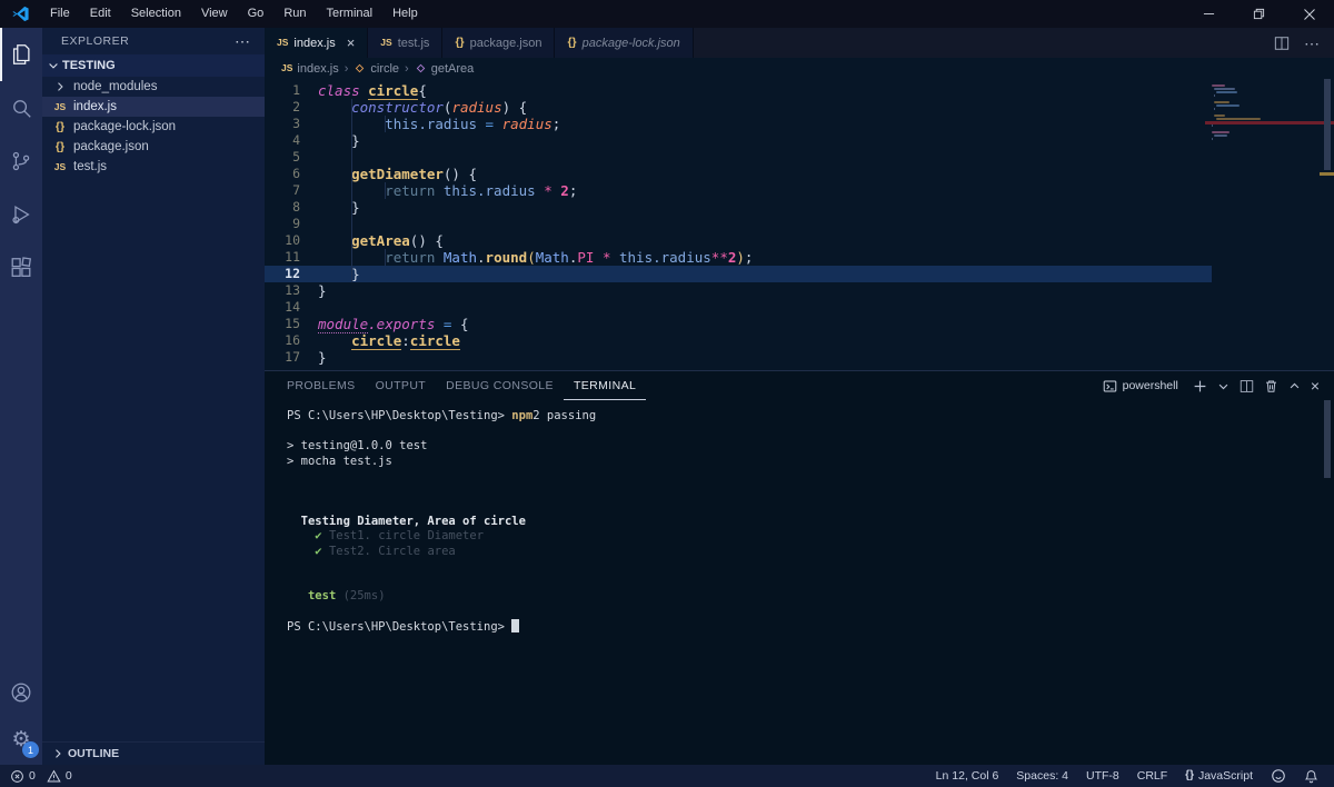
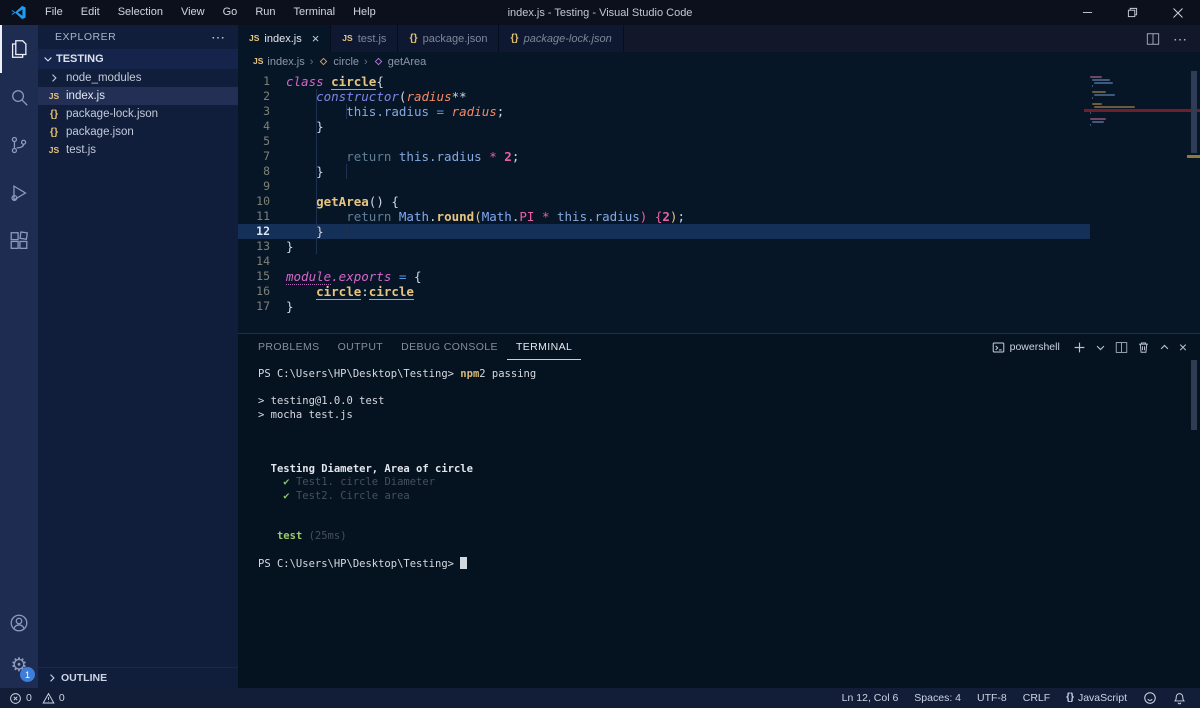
  File
  Edit
  Selection
  View
  Go
  Run
  Terminal
  Help
+ index.js - Testing - Visual Studio Code
  ⚙
  1
  EXPLORER
  ⋯
  TESTING
  node_modules
  JS
  index.js
  {}
  package-lock.json
  {}
  package.json
  JS
  test.js
  OUTLINE
  JS
  index.js
  ×
  JS
  test.js
  {}
  package.json
  {}
  package-lock.json
  ⋯
  JS
  index.js
  ›
  circle
  ›
  getArea
  1
  class circle{
  2
- constructor(radius) {
+ constructor(radius**
  3
  this.radius = radius;
  4
  }
  5
- 6
- getDiameter() {
  7
  return this.radius * 2;
  8
  }
  9
  10
  getArea() {
  11
- return Math.round(Math.PI * this.radius**2);
+ return Math.round(Math.PI * this.radius) {2);
  12
  }
  13
  }
  14
  15
  module.exports = {
  16
  circle:circle
  17
  }
  PROBLEMS
  OUTPUT
  DEBUG CONSOLE
  TERMINAL
  powershell
  ×
  PS C:\Users\HP\Desktop\Testing> npm2 passing
  > testing@1.0.0 test
  > mocha test.js
  Testing Diameter, Area of circle
  ✔ Test1. circle Diameter
  ✔ Test2. Circle area
  test (25ms)
  PS C:\Users\HP\Desktop\Testing>
  0
  0
  Ln 12, Col 6
  Spaces: 4
  UTF-8
  CRLF
  {}
  JavaScript
